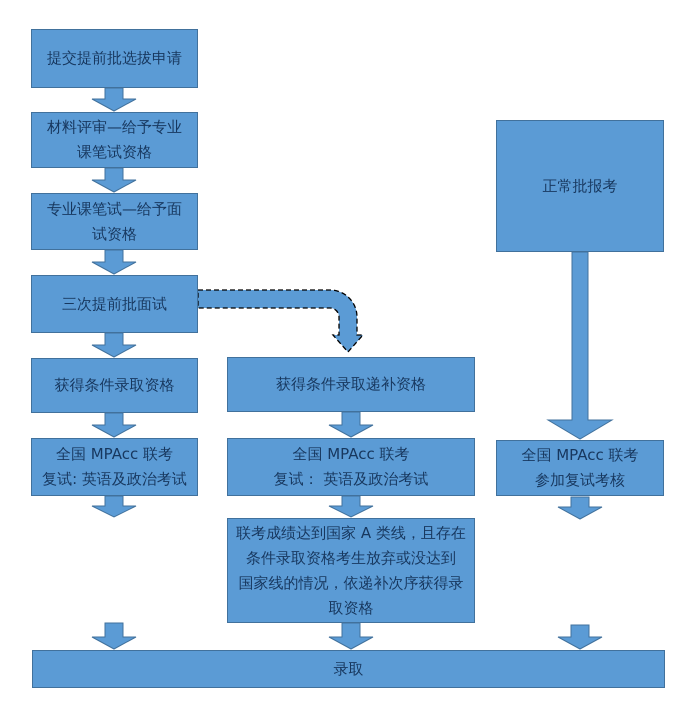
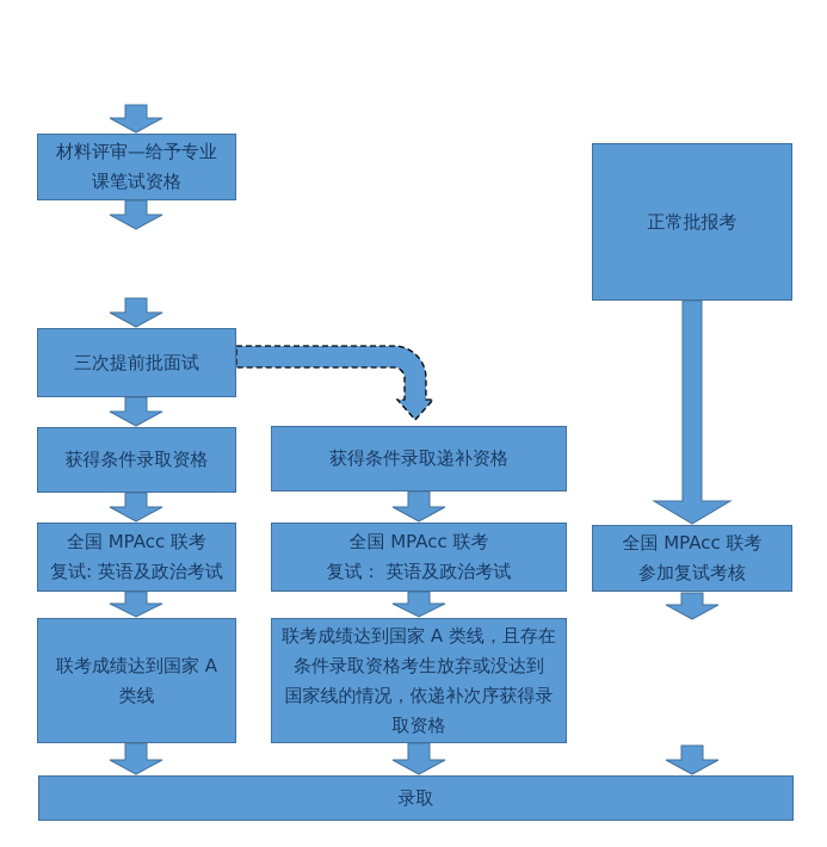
- 提交提前批选拔申请
  材料评审—给予专业
  课笔试资格
- 专业课笔试—给予面
- 试资格
  三次提前批面试
  获得条件录取资格
  全国 MPAcc 联考
  复试: 英语及政治考试
+ 联考成绩达到国家 A
+ 类线
  获得条件录取递补资格
  全国 MPAcc 联考
  复试： 英语及政治考试
  联考成绩达到国家 A 类线，且存在
  条件录取资格考生放弃或没达到
  国家线的情况，依递补次序获得录
  取资格
  正常批报考
  全国 MPAcc 联考
  参加复试考核
  录取
